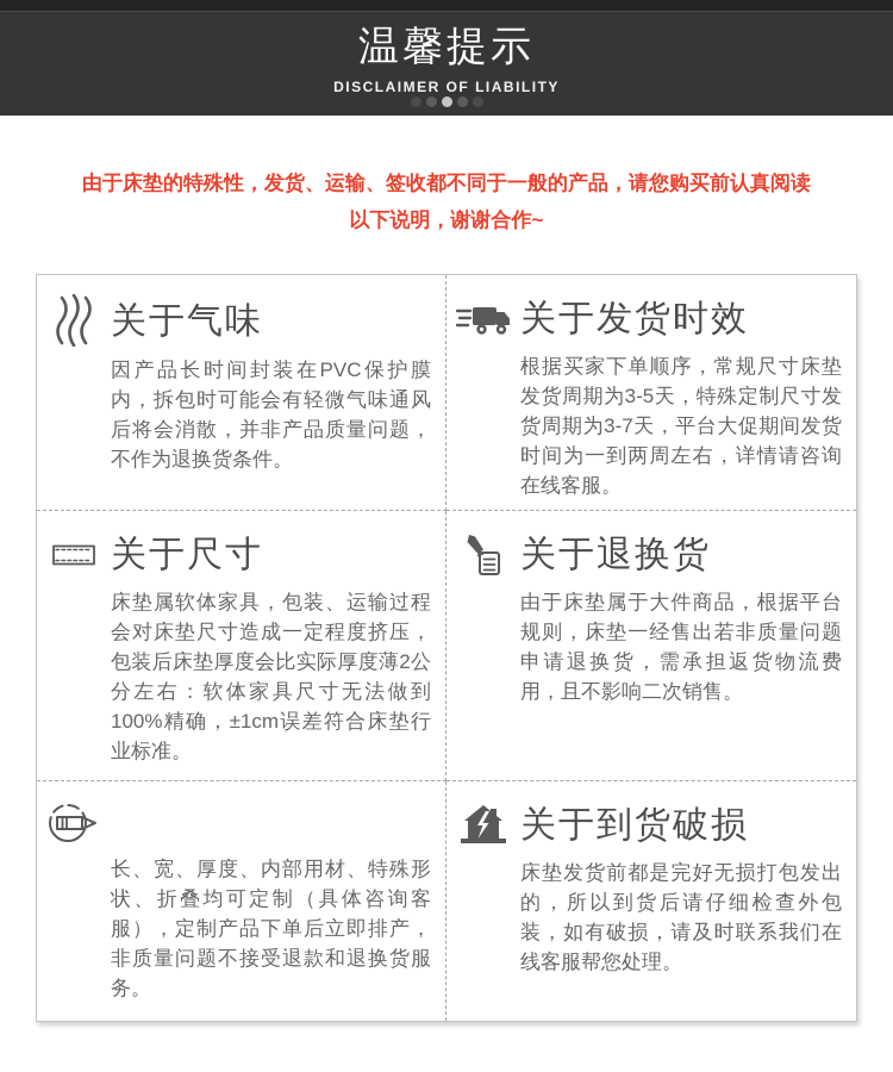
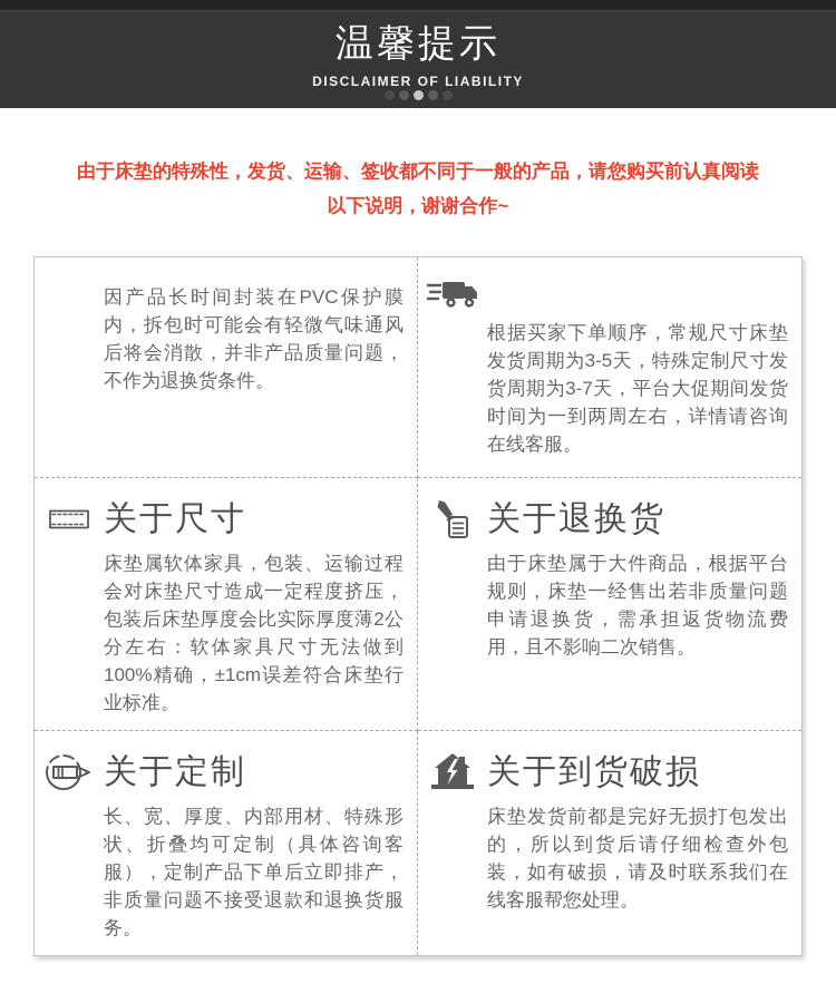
  温馨提示
  DISCLAIMER OF LIABILITY
  由于床垫的特殊性，发货、运输、签收都不同于一般的产品，请您购买前认真阅读
  以下说明，谢谢合作~
- 关于气味
  因产品长时间封装在PVC保护膜内，拆包时可能会有轻微气味通风后将会消散，并非产品质量问题，不作为退换货条件。
- 关于发货时效
  根据买家下单顺序，常规尺寸床垫发货周期为3-5天，特殊定制尺寸发货周期为3-7天，平台大促期间发货时间为一到两周左右，详情请咨询在线客服。
  关于尺寸
  床垫属软体家具，包装、运输过程会对床垫尺寸造成一定程度挤压，包装后床垫厚度会比实际厚度薄2公分左右：软体家具尺寸无法做到100%精确，±1cm误差符合床垫行业标准。
  关于退换货
  由于床垫属于大件商品，根据平台规则，床垫一经售出若非质量问题申请退换货，需承担返货物流费用，且不影响二次销售。
+ 关于定制
  长、宽、厚度、内部用材、特殊形状、折叠均可定制（具体咨询客服），定制产品下单后立即排产，非质量问题不接受退款和退换货服务。
  关于到货破损
  床垫发货前都是完好无损打包发出的，所以到货后请仔细检查外包装，如有破损，请及时联系我们在线客服帮您处理。
